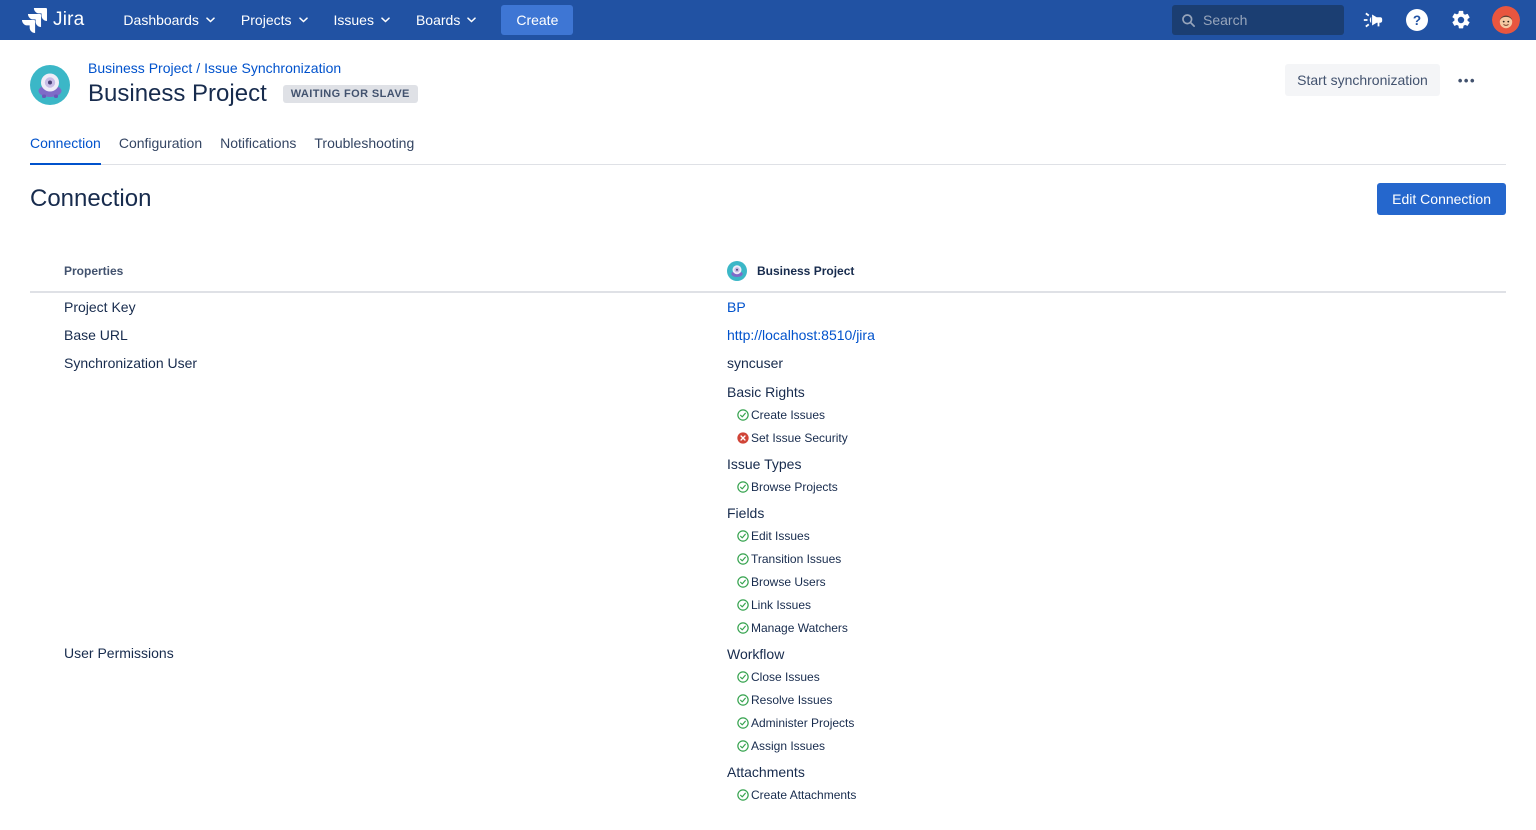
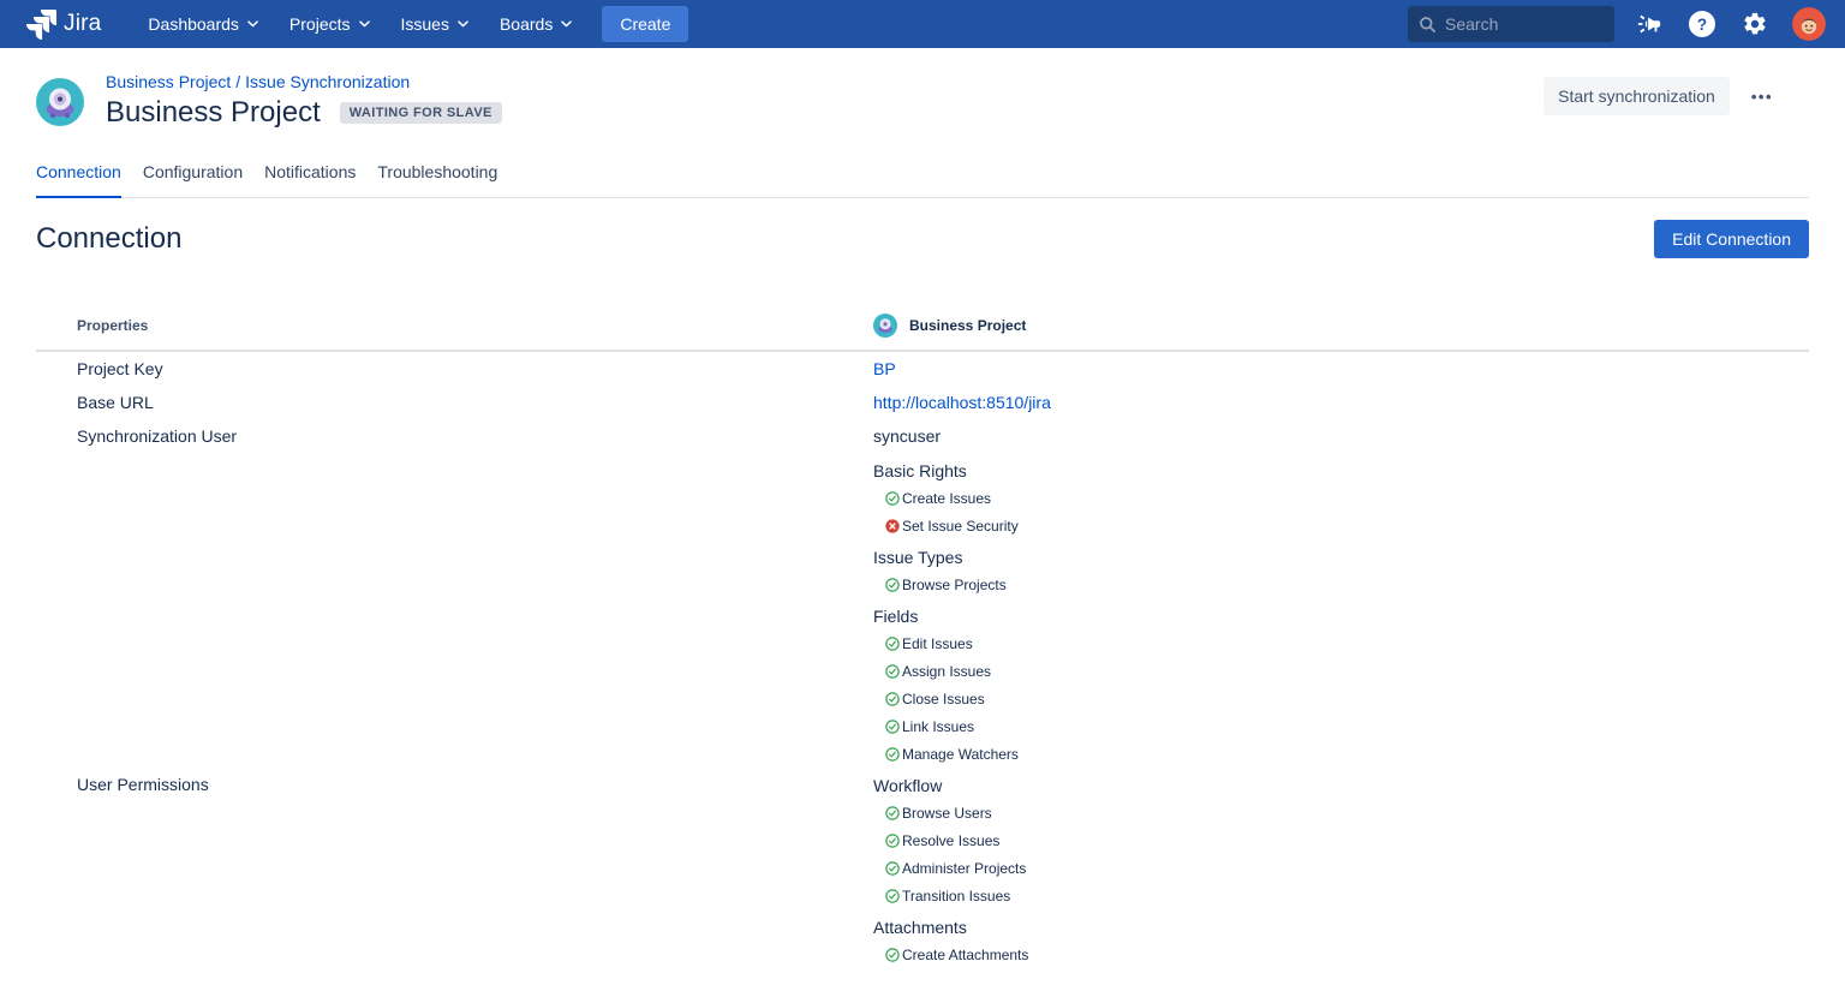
  Jira
  Dashboards
  Projects
  Issues
  Boards
  Create
  Search
  ?
  Business Project / Issue Synchronization
  Business Project
  WAITING FOR SLAVE
  Start synchronization
  •••
  Connection
  Configuration
  Notifications
  Troubleshooting
  Connection
  Edit Connection
  Properties
  Business Project
  Project Key
  BP
  Base URL
  http://localhost:8510/jira
  Synchronization User
  syncuser
  User Permissions
  Basic Rights
  Create Issues
  Set Issue Security
  Issue Types
  Browse Projects
  Fields
  Edit Issues
- Transition Issues
+ Assign Issues
- Browse Users
+ Close Issues
  Link Issues
  Manage Watchers
  Workflow
- Close Issues
+ Browse Users
  Resolve Issues
  Administer Projects
- Assign Issues
+ Transition Issues
  Attachments
  Create Attachments
